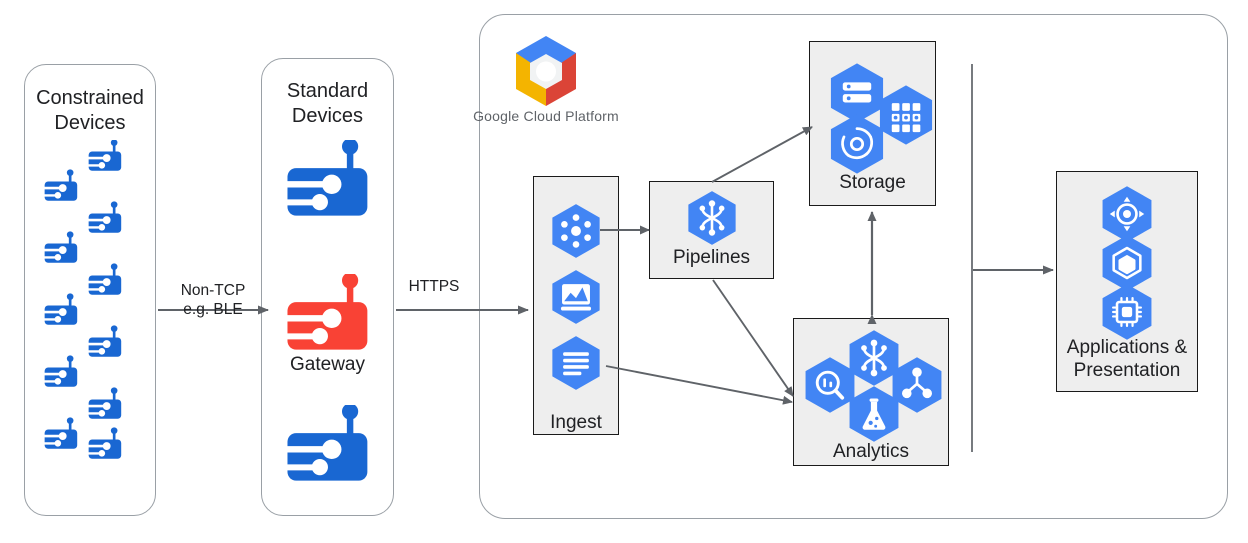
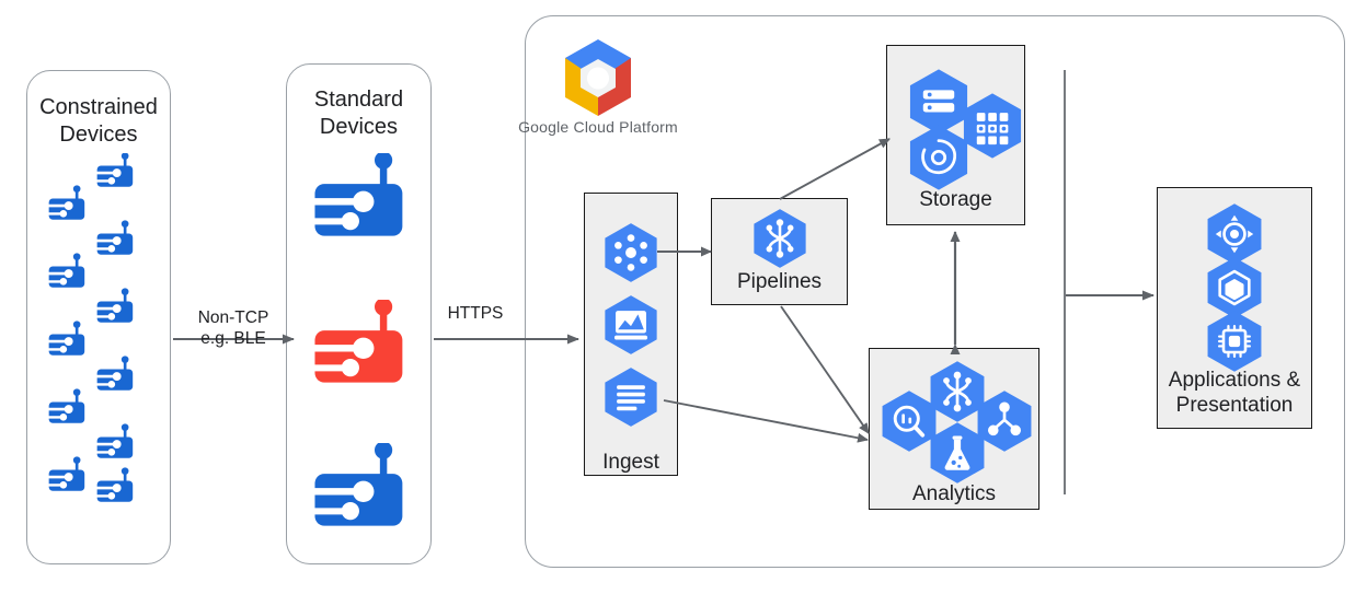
  Constrained
  Devices
  Standard
  Devices
- Gateway
  Google Cloud Platform
  Ingest
  Pipelines
  Storage
  Analytics
  Applications &
  Presentation
  Non-TCP
  e.g. BLE
  HTTPS
